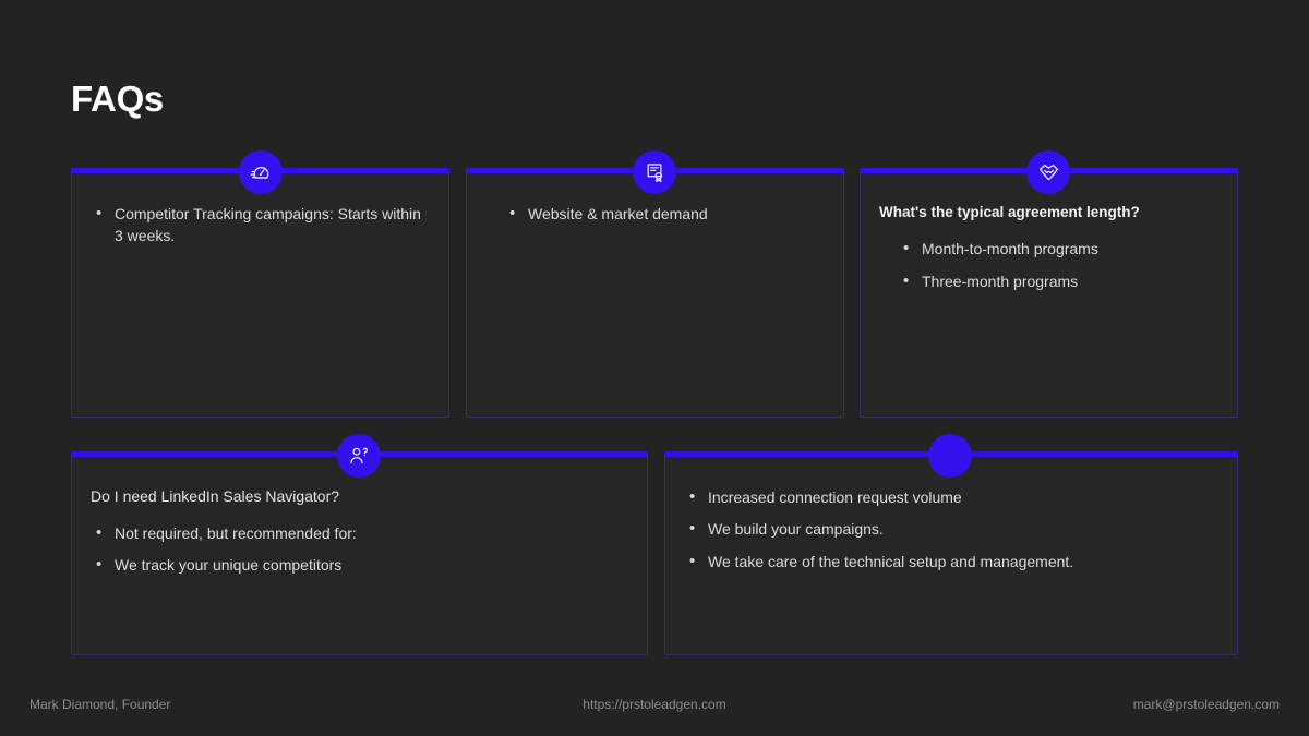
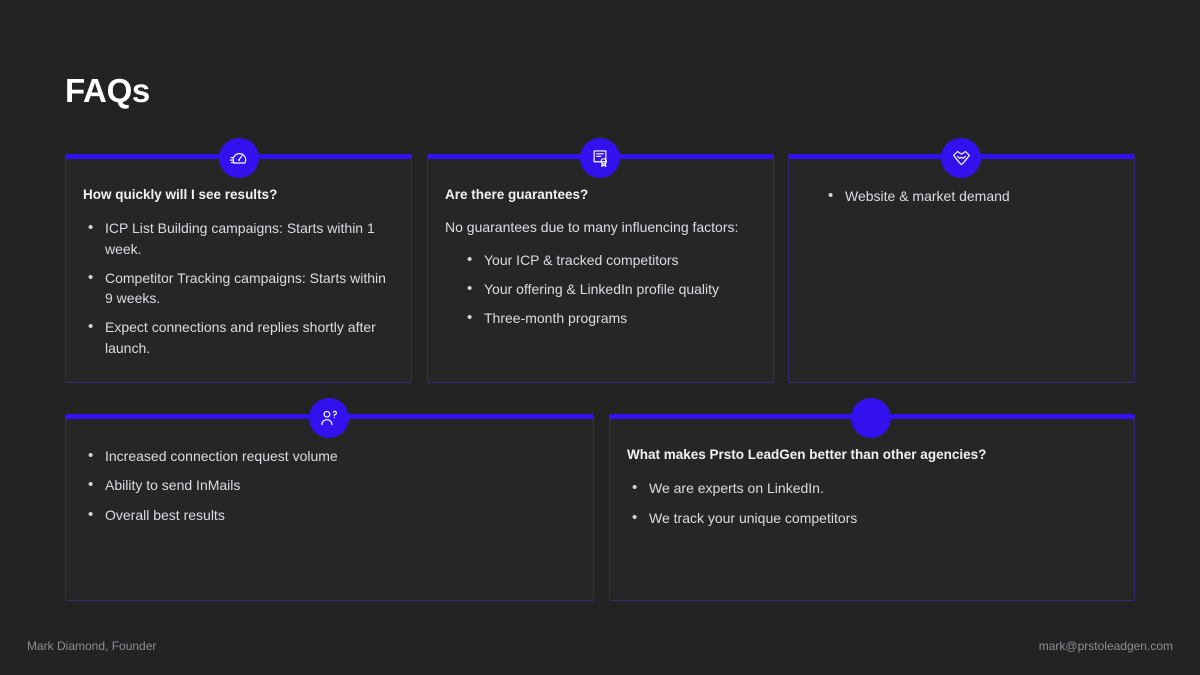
  FAQs
+ How quickly will I see results?
+ ICP List Building campaigns: Starts within 1 week.
- Competitor Tracking campaigns: Starts within 3 weeks.
+ Competitor Tracking campaigns: Starts within 9 weeks.
+ Expect connections and replies shortly after launch.
+ Are there guarantees?
+ No guarantees due to many influencing factors:
+ Your ICP & tracked competitors
+ Your offering & LinkedIn profile quality
- Website & market demand
+ Three-month programs
- What's the typical agreement length?
- Month-to-month programs
- Three-month programs
+ Website & market demand
- Do I need LinkedIn Sales Navigator?
- Not required, but recommended for:
- We track your unique competitors
+ Increased connection request volume
+ Ability to send InMails
+ Overall best results
+ What makes Prsto LeadGen better than other agencies?
+ We are experts on LinkedIn.
- Increased connection request volume
+ We track your unique competitors
- We build your campaigns.
- We take care of the technical setup and management.
  Mark Diamond, Founder
- https://prstoleadgen.com
  mark@prstoleadgen.com
